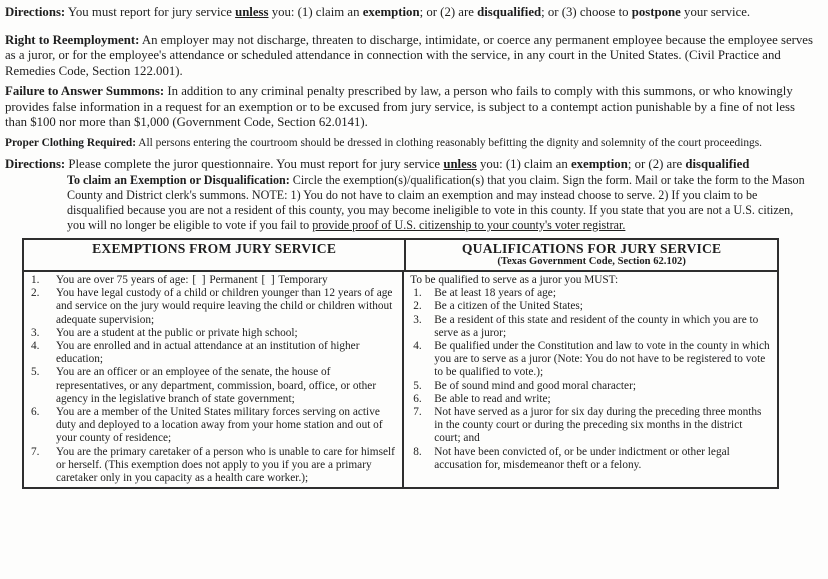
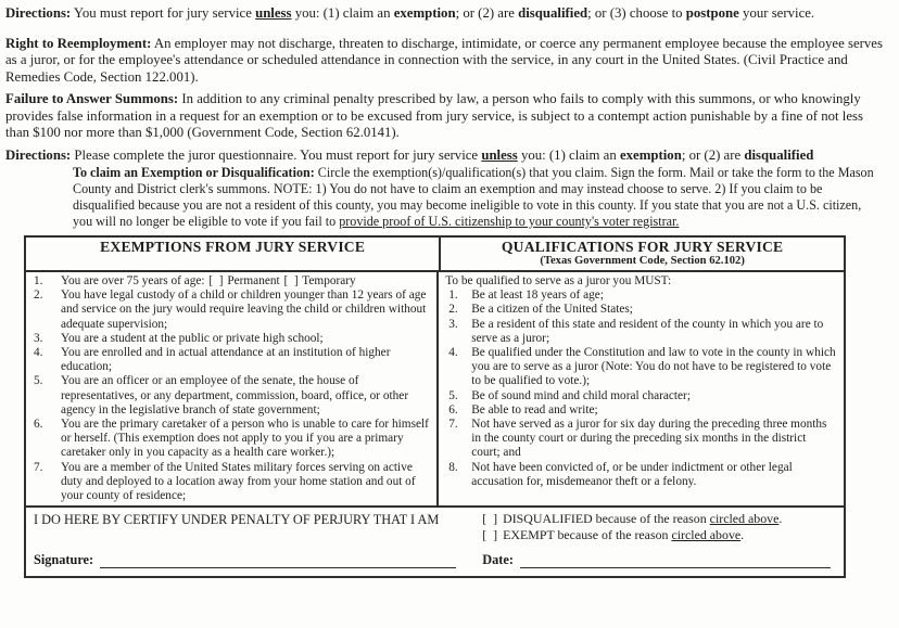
  Directions: You must report for jury service unless you: (1) claim an exemption; or (2) are disqualified; or (3) choose to postpone your service.
  Right to Reemployment: An employer may not discharge, threaten to discharge, intimidate, or coerce any permanent employee because the employee serves as a juror, or for the employee's attendance or scheduled attendance in connection with the service, in any court in the United States. (Civil Practice and Remedies Code, Section 122.001).
  Failure to Answer Summons: In addition to any criminal penalty prescribed by law, a person who fails to comply with this summons, or who knowingly provides false information in a request for an exemption or to be excused from jury service, is subject to a contempt action punishable by a fine of not less than $100 nor more than $1,000 (Government Code, Section 62.0141).
- Proper Clothing Required: All persons entering the courtroom should be dressed in clothing reasonably befitting the dignity and solemnity of the court proceedings.
  Directions: Please complete the juror questionnaire. You must report for jury service unless you: (1) claim an exemption; or (2) are disqualified
  To claim an Exemption or Disqualification: Circle the exemption(s)/qualification(s) that you claim. Sign the form. Mail or take the form to the Mason County and District clerk's summons. NOTE: 1) You do not have to claim an exemption and may instead choose to serve. 2) If you claim to be disqualified because you are not a resident of this county, you may become ineligible to vote in this county. If you state that you are not a U.S. citizen, you will no longer be eligible to vote if you fail to provide proof of U.S. citizenship to your county's voter registrar.
  EXEMPTIONS FROM JURY SERVICE
  QUALIFICATIONS FOR JURY SERVICE
  (Texas Government Code, Section 62.102)
  1.
  You are over 75 years of age: [ ] Permanent [ ] Temporary
  2.
  You have legal custody of a child or children younger than 12 years of age and service on the jury would require leaving the child or children without adequate supervision;
  3.
  You are a student at the public or private high school;
  4.
  You are enrolled and in actual attendance at an institution of higher education;
  5.
  You are an officer or an employee of the senate, the house of representatives, or any department, commission, board, office, or other agency in the legislative branch of state government;
  6.
- You are a member of the United States military forces serving on active duty and deployed to a location away from your home station and out of your county of residence;
+ You are the primary caretaker of a person who is unable to care for himself or herself. (This exemption does not apply to you if you are a primary caretaker only in you capacity as a health care worker.);
  7.
- You are the primary caretaker of a person who is unable to care for himself or herself. (This exemption does not apply to you if you are a primary caretaker only in you capacity as a health care worker.);
+ You are a member of the United States military forces serving on active duty and deployed to a location away from your home station and out of your county of residence;
  To be qualified to serve as a juror you MUST:
  1.
  Be at least 18 years of age;
  2.
  Be a citizen of the United States;
  3.
  Be a resident of this state and resident of the county in which you are to serve as a juror;
  4.
  Be qualified under the Constitution and law to vote in the county in which you are to serve as a juror (Note: You do not have to be registered to vote to be qualified to vote.);
  5.
- Be of sound mind and good moral character;
+ Be of sound mind and child moral character;
  6.
  Be able to read and write;
  7.
  Not have served as a juror for six day during the preceding three months in the county court or during the preceding six months in the district court; and
  8.
  Not have been convicted of, or be under indictment or other legal accusation for, misdemeanor theft or a felony.
+ I DO HERE BY CERTIFY UNDER PENALTY OF PERJURY THAT I AM
+ [ ] DISQUALIFIED because of the reason circled above.
+ [ ] EXEMPT because of the reason circled above.
+ Signature:
+ Date:
